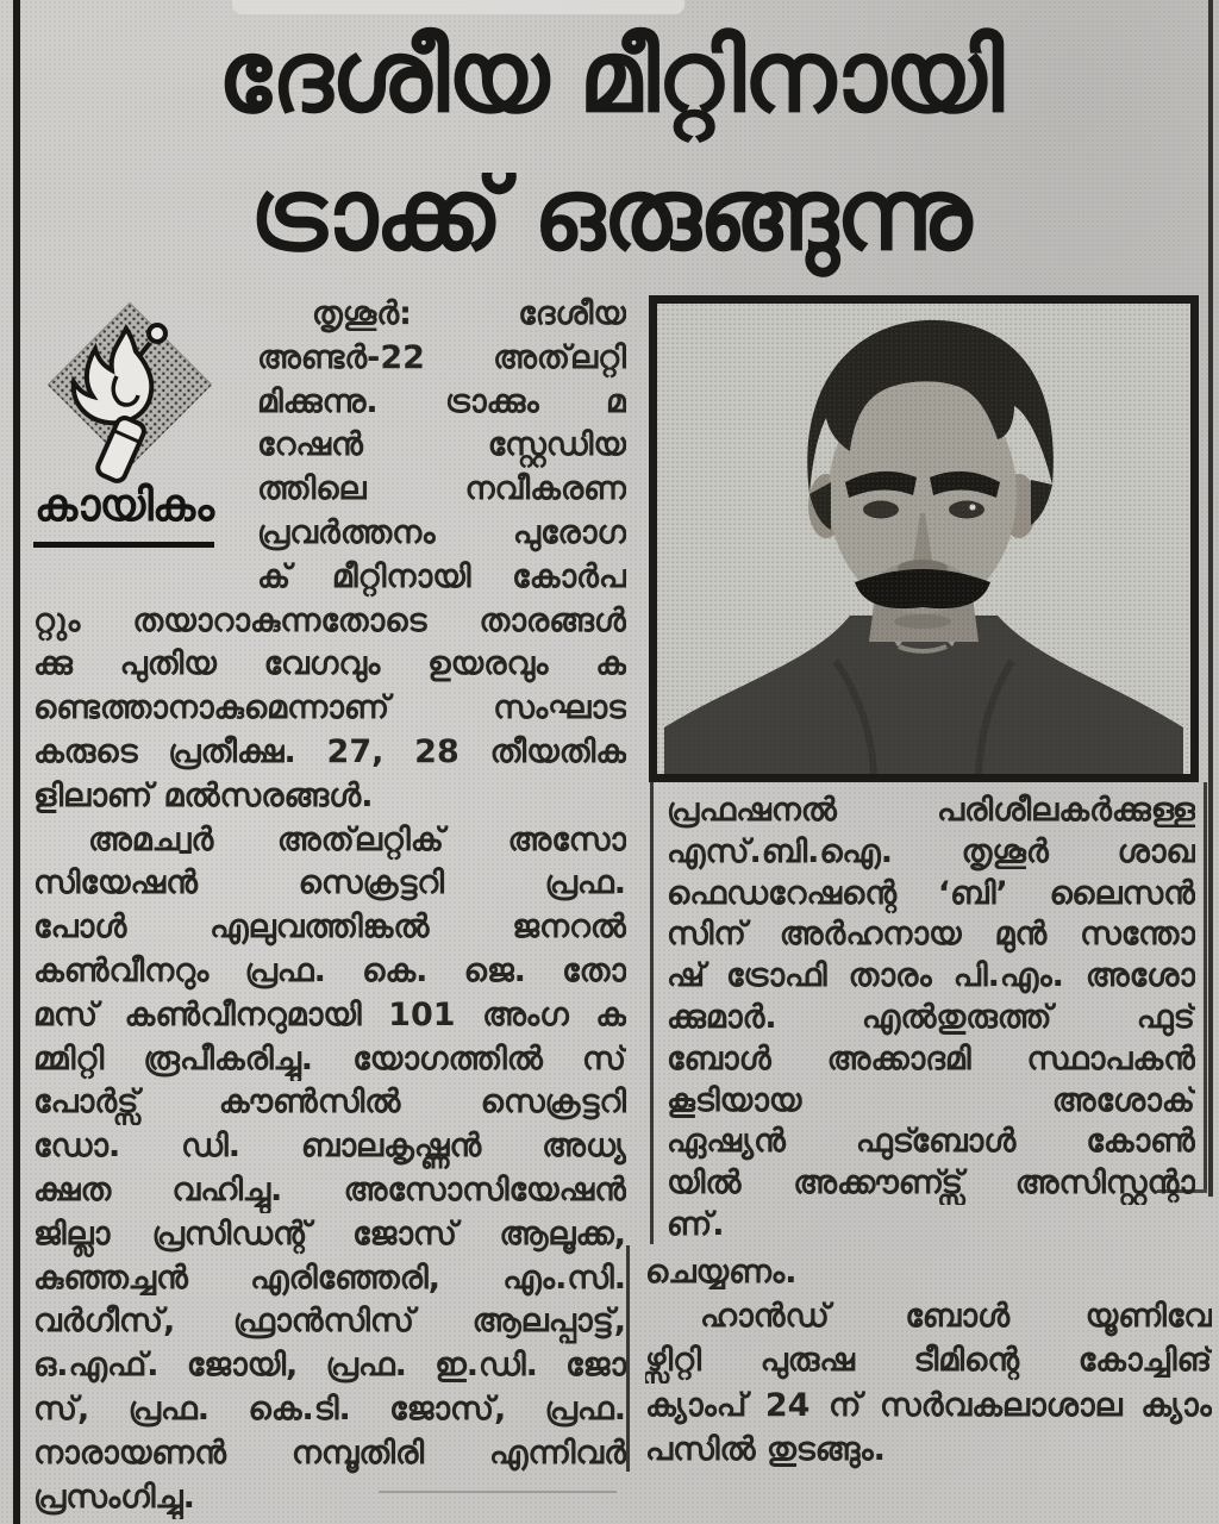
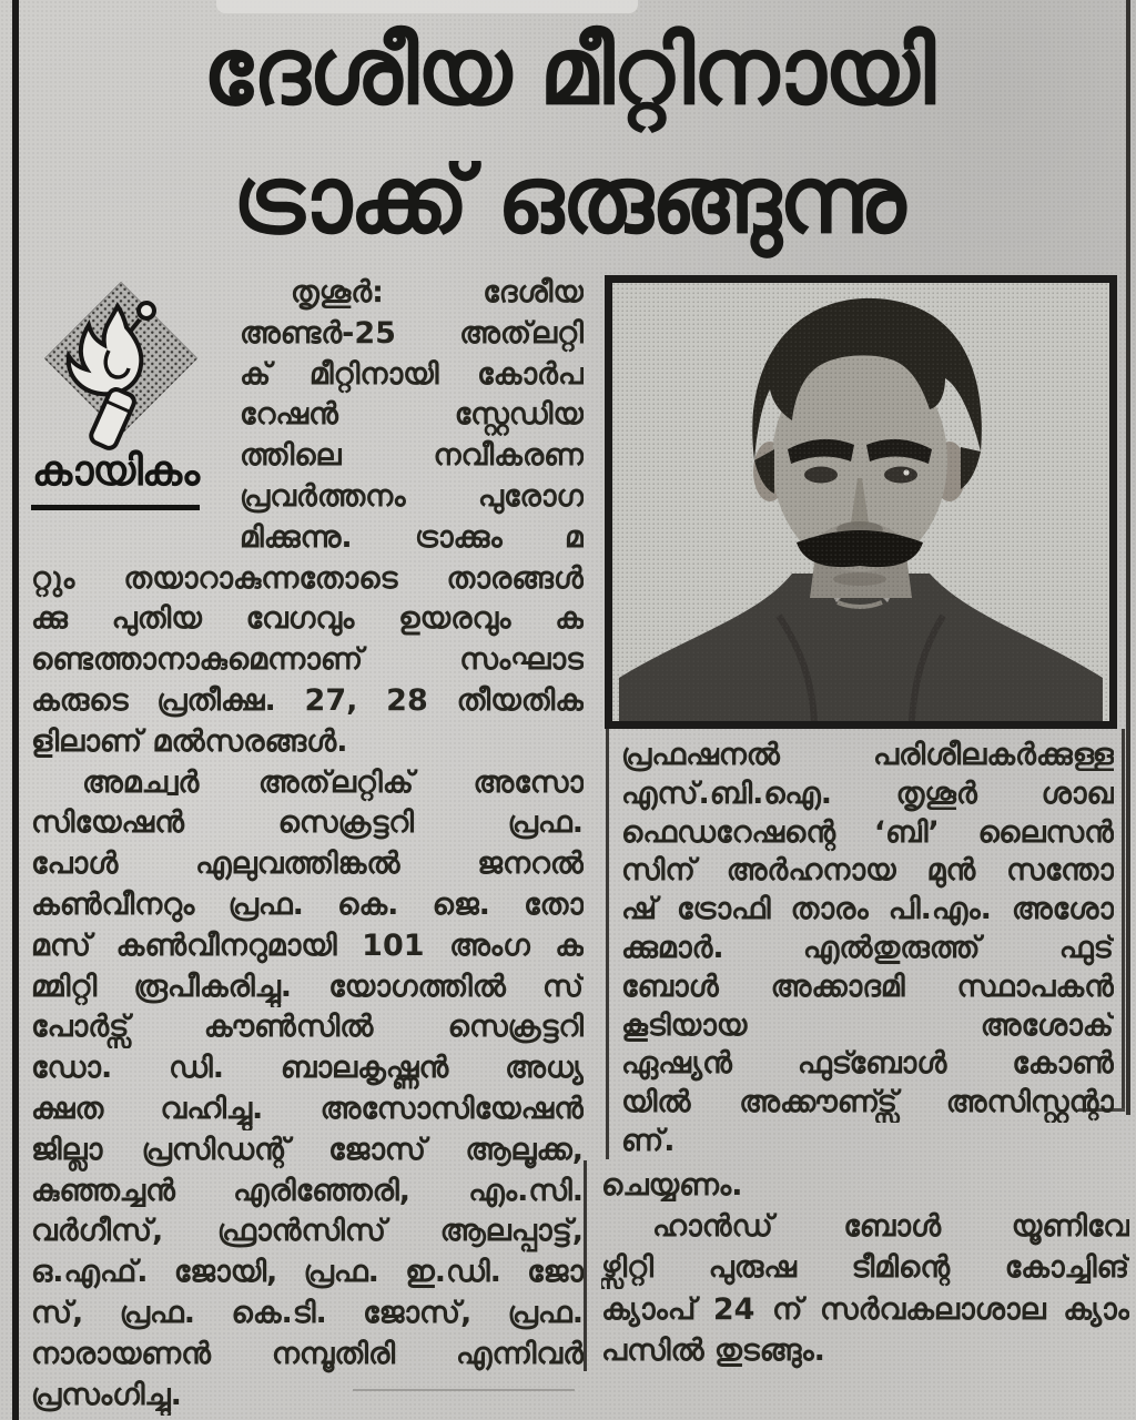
  ദേശീയ മീറ്റിനായി
  ട്രാക്ക് ഒരുങ്ങുന്നു
  കായികം
  തൃശൂർ: ദേശീയ
- അണ്ടർ-22 അത്‌ലറ്റി
+ അണ്ടർ-25 അത്‌ലറ്റി
- മിക്കുന്നു. ട്രാക്കും മ
+ ക് മീറ്റിനായി കോർപ
  റേഷൻ സ്റ്റേഡിയ
  ത്തിലെ നവീകരണ
  പ്രവർത്തനം പുരോഗ
- ക് മീറ്റിനായി കോർപ
+ മിക്കുന്നു. ട്രാക്കും മ
  റ്റും തയാറാകുന്നതോടെ താരങ്ങൾ
  ക്കു പുതിയ വേഗവും ഉയരവും ക
  ണ്ടെത്താനാകുമെന്നാണ് സംഘാട
  കരുടെ പ്രതീക്ഷ. 27, 28 തീയതിക
  ളിലാണ് മൽസരങ്ങൾ.
  അമച്വർ അത്‌ലറ്റിക് അസോ
  സിയേഷൻ സെക്രട്ടറി പ്രഫ.
  പോൾ എലുവത്തിങ്കൽ ജനറൽ
  കൺവീനറും പ്രഫ. കെ. ജെ. തോ
  മസ് കൺവീനറുമായി 101 അംഗ ക
  മ്മിറ്റി രൂപീകരിച്ചു. യോഗത്തിൽ സ്
  പോർട്സ് കൗൺസിൽ സെക്രട്ടറി
  ഡോ. ഡി. ബാലകൃഷ്ണൻ അധ്യ
  ക്ഷത വഹിച്ചു. അസോസിയേഷൻ
  ജില്ലാ പ്രസിഡന്റ് ജോസ് ആലൂക്ക,
  കുഞ്ഞച്ചൻ എരിഞ്ഞേരി, എം.സി.
  വർഗീസ്, ഫ്രാൻസിസ് ആലപ്പാട്ട്,
  ഒ.എഫ്. ജോയി, പ്രഫ. ഇ.ഡി. ജോ
  സ്, പ്രഫ. കെ.ടി. ജോസ്, പ്രഫ.
  നാരായണൻ നമ്പൂതിരി എന്നിവർ
  പ്രസംഗിച്ചു.
  പ്രഫഷനൽ പരിശീലകർക്കുള്ള
  എസ്.ബി.ഐ. തൃശൂർ ശാഖ
  ഫെഡറേഷന്റെ ‘ബി’ ലൈസൻ
  സിന് അർഹനായ മുൻ സന്തോ
  ഷ് ട്രോഫി താരം പി.എം. അശോ
  ക്കുമാർ. എൽതുരുത്ത് ഫുട്
  ബോൾ അക്കാദമി സ്ഥാപകൻ
  കൂടിയായ അശോക്
  ഏഷ്യൻ ഫുട്ബോൾ കോൺ
  യിൽ അക്കൗണ്ട്സ് അസിസ്റ്റന്റാ
  ണ്.
  ചെയ്യണം.
  ഹാൻഡ് ബോൾ യൂണിവേ
  ഴ്സിറ്റി പുരുഷ ടീമിന്റെ കോച്ചിങ്
  ക്യാംപ് 24 ന് സർവകലാശാല ക്യാം
  പസിൽ തുടങ്ങും.
